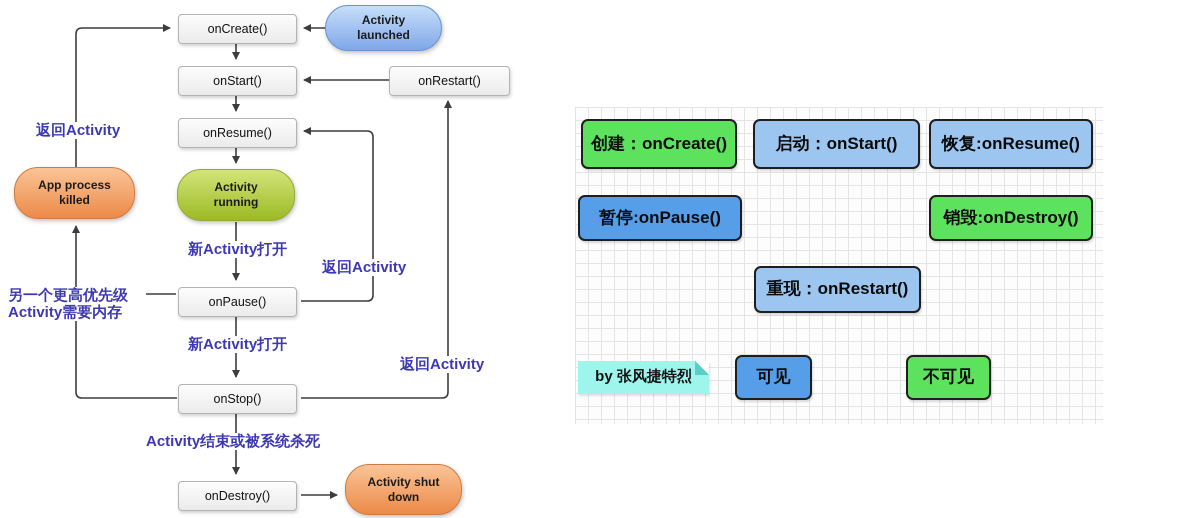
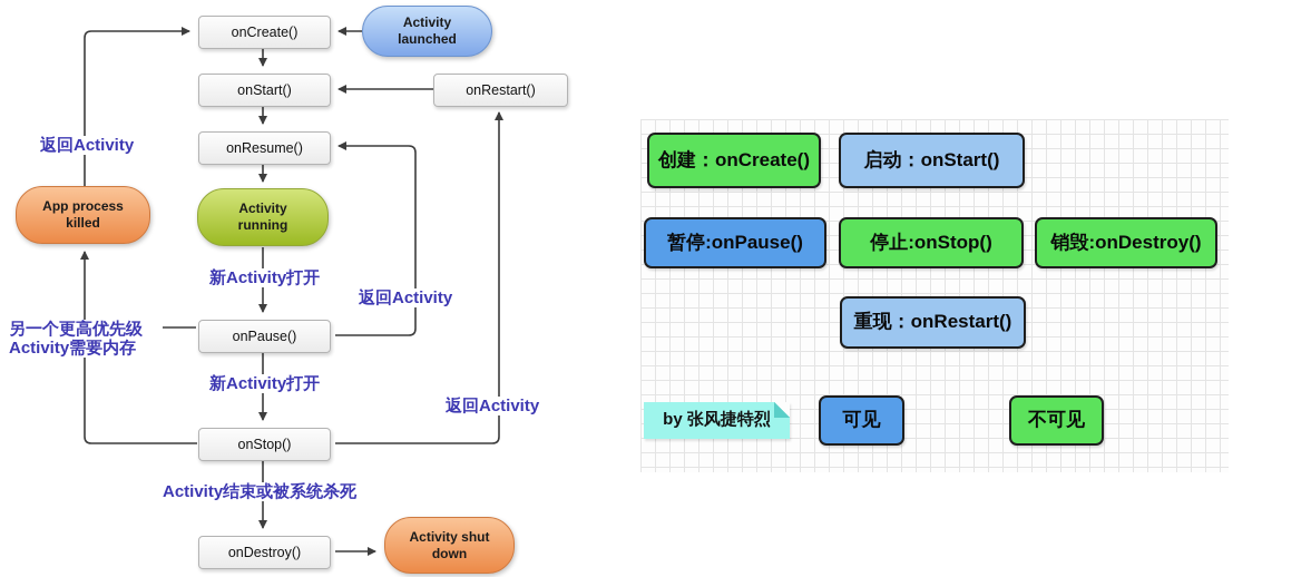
  onCreate()
  onStart()
  onRestart()
  onResume()
  onPause()
  onStop()
  onDestroy()
  Activity launched
  Activity running
  App process killed
  Activity shut down
  返回Activity
  新Activity打开
  返回Activity
  新Activity打开
  返回Activity
  Activity结束或被系统杀死
  另一个更高优先级
  Activity需要内存
  创建：onCreate()
  启动：onStart()
- 恢复:onResume()
  暂停:onPause()
+ 停止:onStop()
  销毁:onDestroy()
  重现：onRestart()
  by 张风捷特烈
  可见
  不可见
